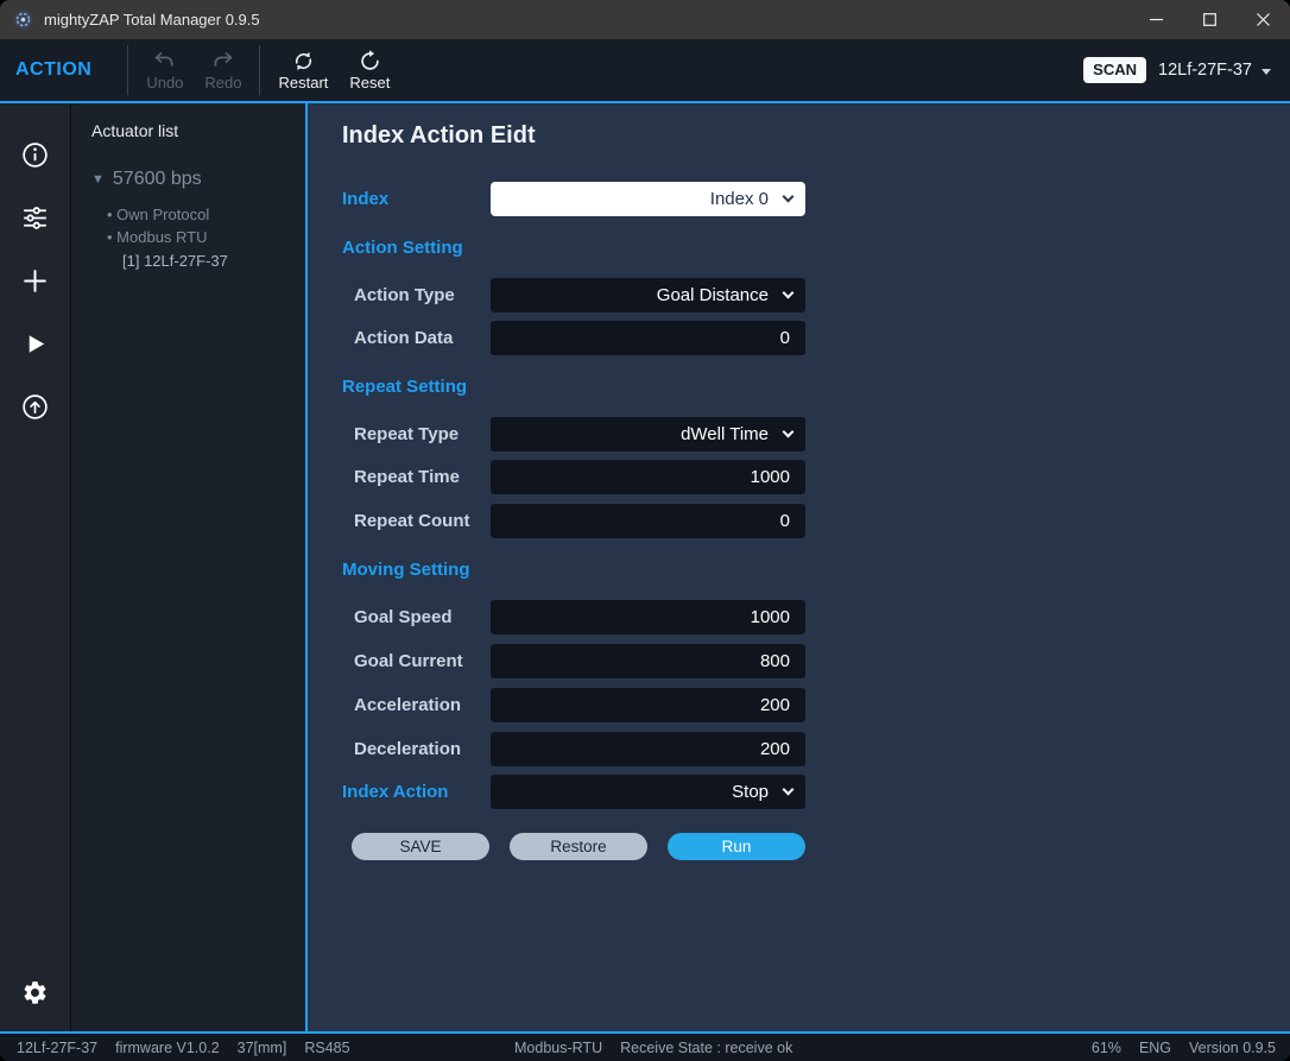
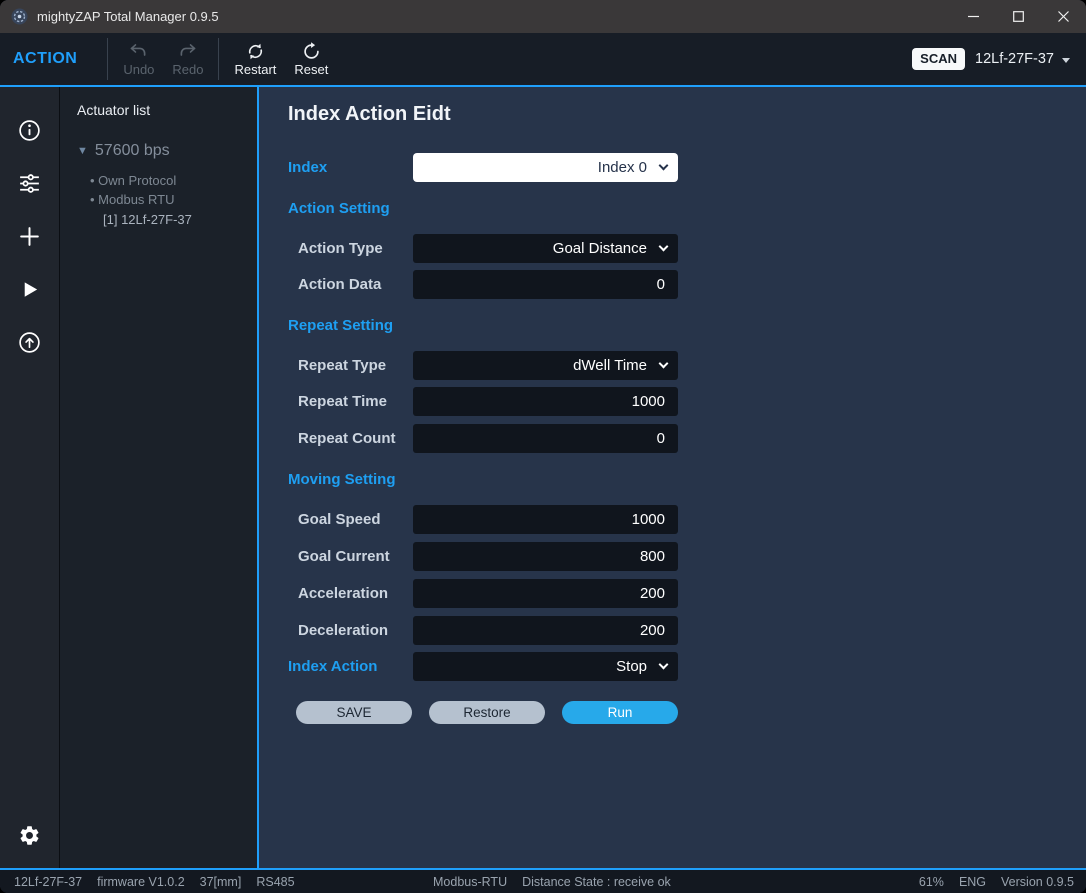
  mightyZAP Total Manager 0.9.5
  ACTION
  Undo
  Redo
  Restart
  Reset
  SCAN
  12Lf-27F-37
  Actuator list
  ▼
  57600 bps
  Own Protocol
  Modbus RTU
  [1] 12Lf-27F-37
  Index Action Eidt
  Index
  Index 0
  Action Setting
  Action Type
  Goal Distance
  Action Data
  0
  Repeat Setting
  Repeat Type
  dWell Time
  Repeat Time
  1000
  Repeat Count
  0
  Moving Setting
  Goal Speed
  1000
  Goal Current
  800
  Acceleration
  200
  Deceleration
  200
  Index Action
  Stop
  SAVE
  Restore
  Run
  12Lf-27F-37
  firmware V1.0.2
  37[mm]
  RS485
  Modbus-RTU
- Receive State : receive ok
+ Distance State : receive ok
  61%
  ENG
  Version 0.9.5
